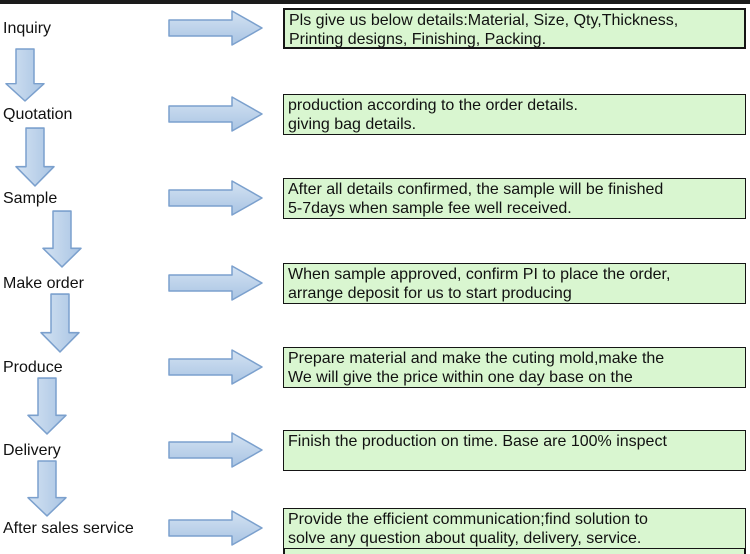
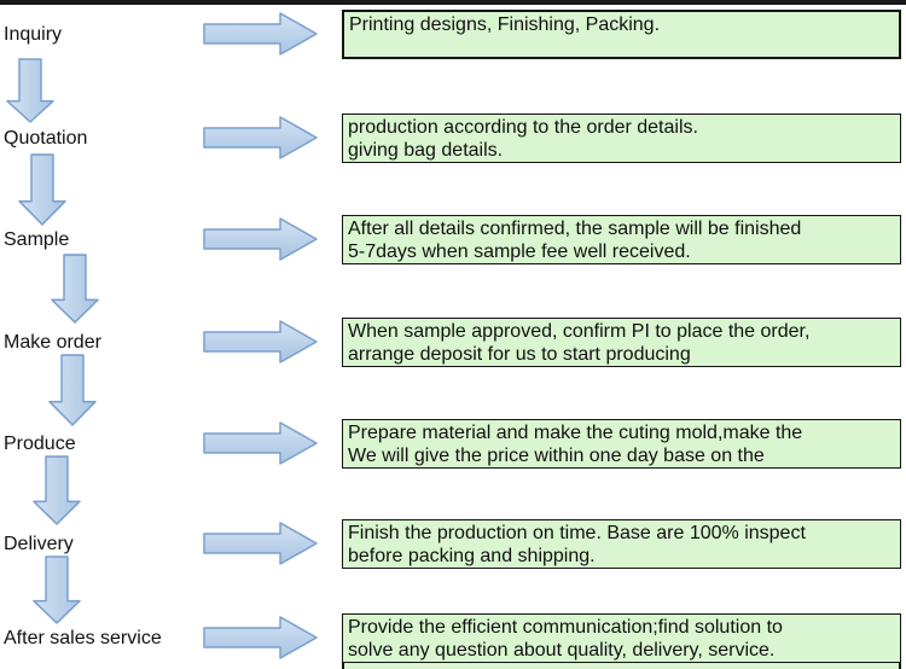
  Inquiry
- Pls give us below details:Material, Size, Qty,Thickness,
  Printing designs, Finishing, Packing.
  Quotation
  production according to the order details.
  giving bag details.
  Sample
  After all details confirmed, the sample will be finished
  5-7days when sample fee well received.
  Make order
  When sample approved, confirm PI to place the order,
  arrange deposit for us to start producing
  Produce
  Prepare material and make the cuting mold,make the
  We will give the price within one day base on the
  Delivery
  Finish the production on time. Base are 100% inspect
+ before packing and shipping.
  After sales service
  Provide the efficient communication;find solution to
  solve any question about quality, delivery, service.
